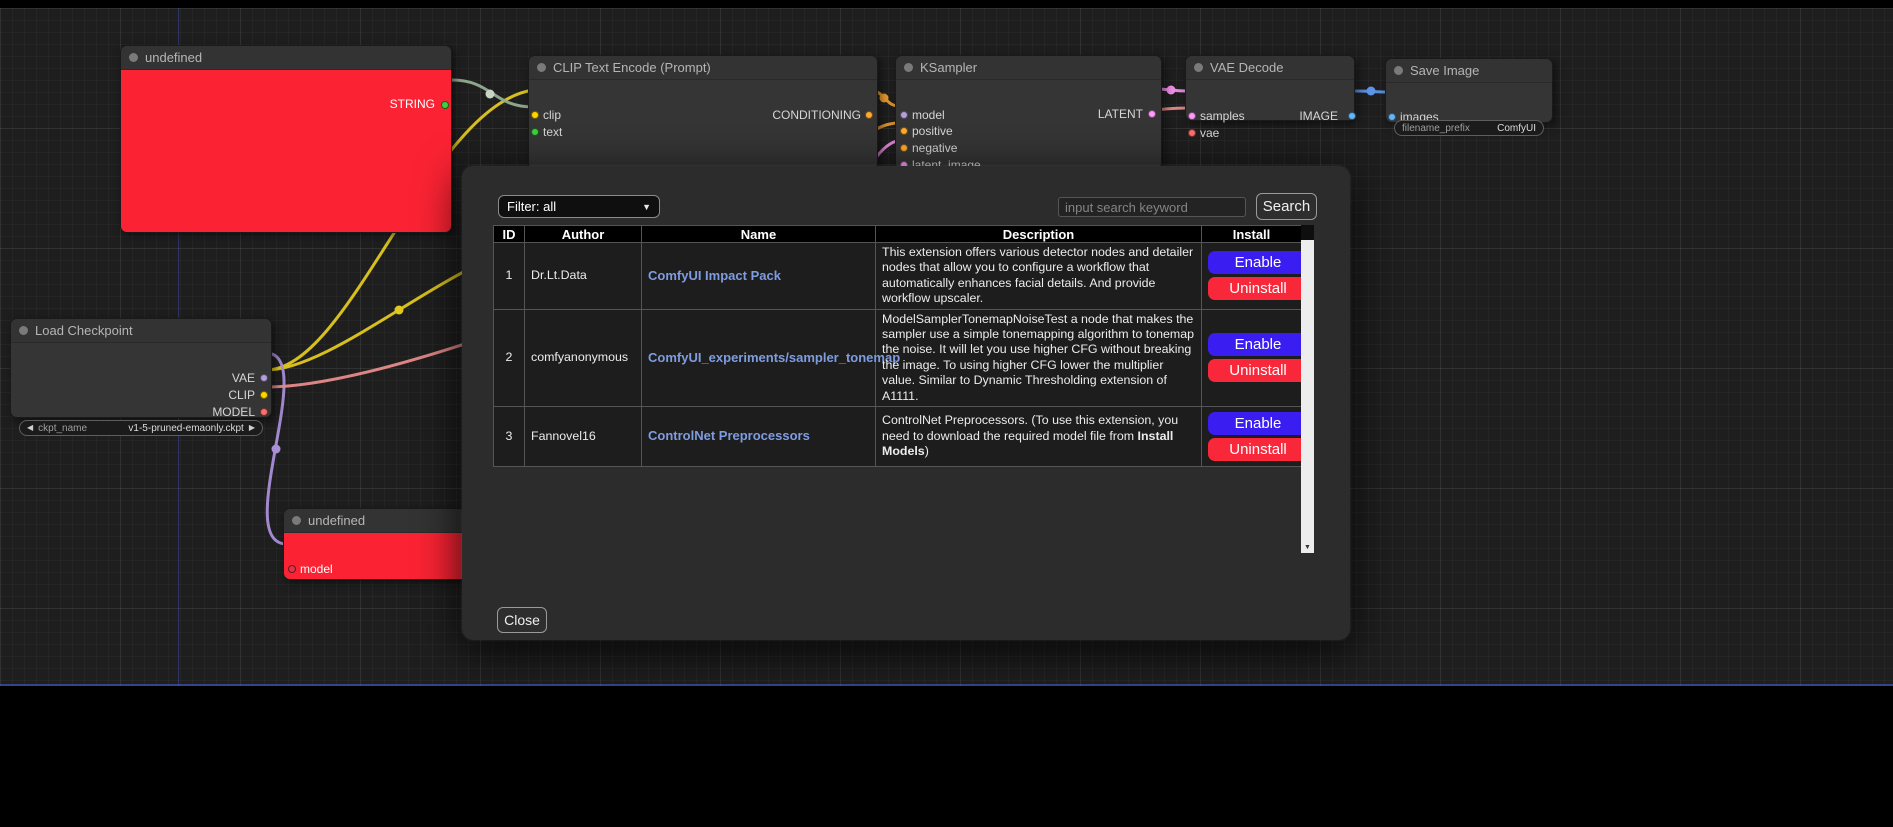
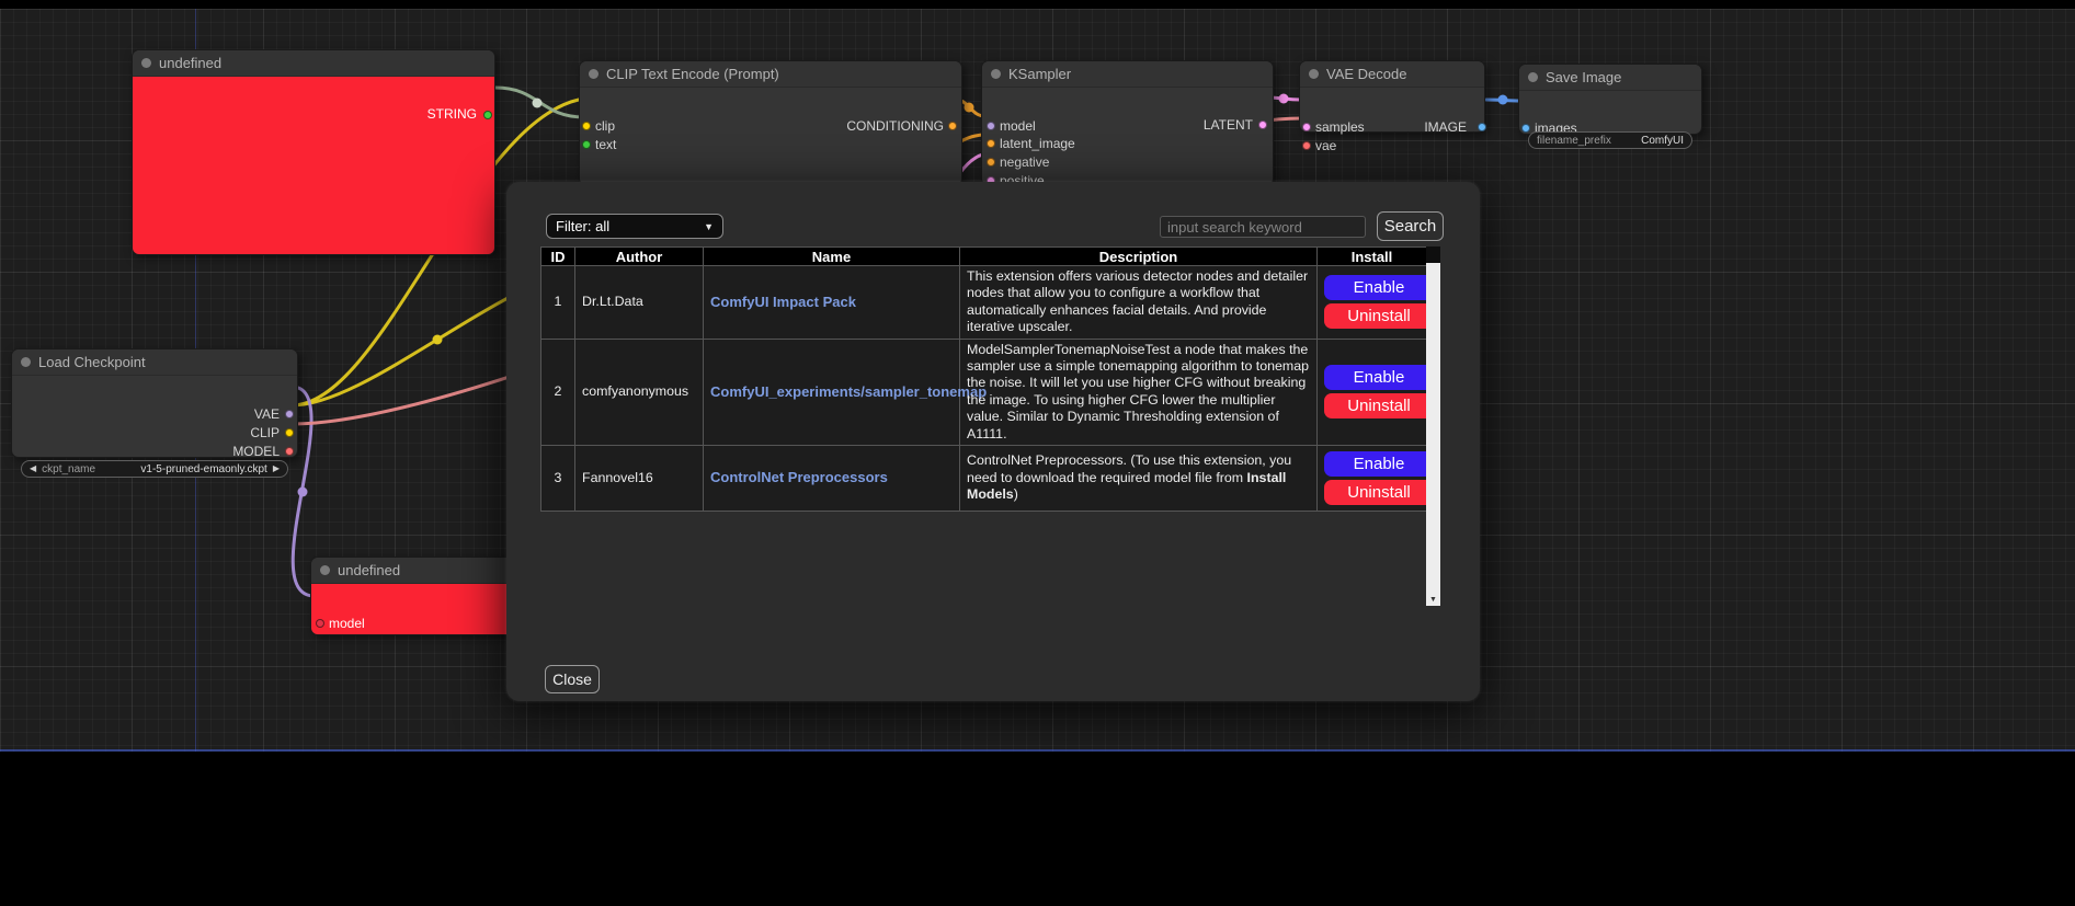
  undefined
  STRING
  CLIP Text Encode (Prompt)
  clip
  text
  CONDITIONING
  KSampler
  model
- positive
+ latent_image
  negative
- latent_image
+ positive
  LATENT
  VAE Decode
  samples
  vae
  IMAGE
  Save Image
  images
  filename_prefix
  ComfyUI
  Load Checkpoint
  VAE
  CLIP
  MODEL
  ◀
  ckpt_name
  v1-5-pruned-emaonly.ckpt
  ▶
  undefined
  model
  Filter: all
  ▼
  input search keyword
  Search
  ID	Author	Name	Description	Install
- 1	Dr.Lt.Data	ComfyUI Impact Pack	This extension offers various detector nodes and detailer nodes that allow you to configure a workflow that automatically enhances facial details. And provide workflow upscaler.	Enable Uninstall
+ 1	Dr.Lt.Data	ComfyUI Impact Pack	This extension offers various detector nodes and detailer nodes that allow you to configure a workflow that automatically enhances facial details. And provide iterative upscaler.	Enable Uninstall
  2	comfyanonymous	ComfyUI_experiments/sampler_tonemap	ModelSamplerTonemapNoiseTest a node that makes the sampler use a simple tonemapping algorithm to tonemap the noise. It will let you use higher CFG without breaking the image. To using higher CFG lower the multiplier value. Similar to Dynamic Thresholding extension of A1111.	Enable Uninstall
  3	Fannovel16	ControlNet Preprocessors	ControlNet Preprocessors. (To use this extension, you need to download the required model file from Install Models)	Enable Uninstall
  Close
